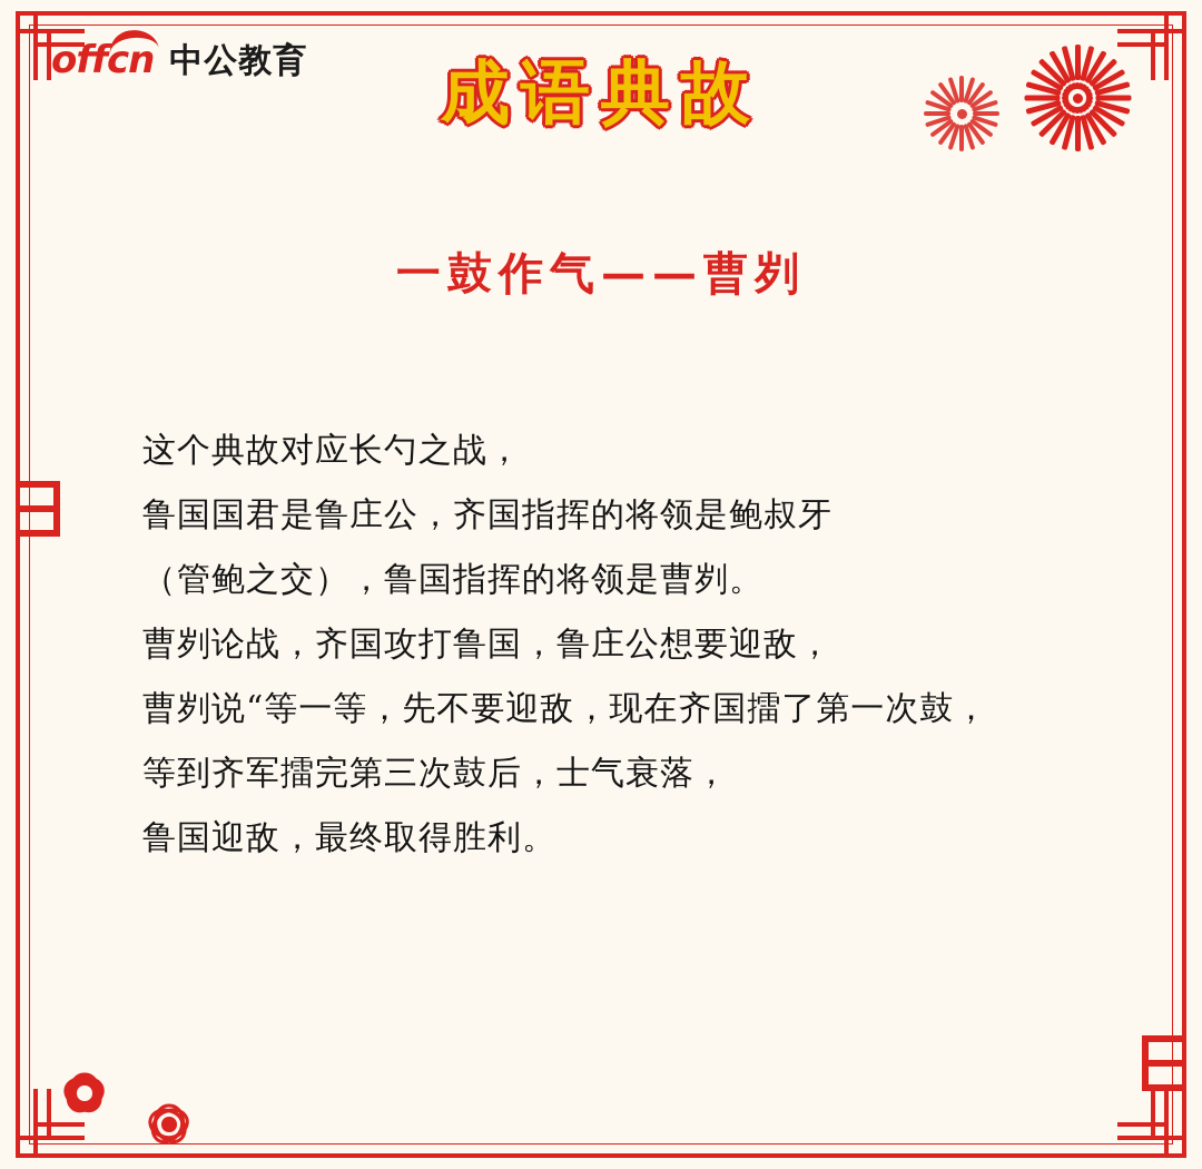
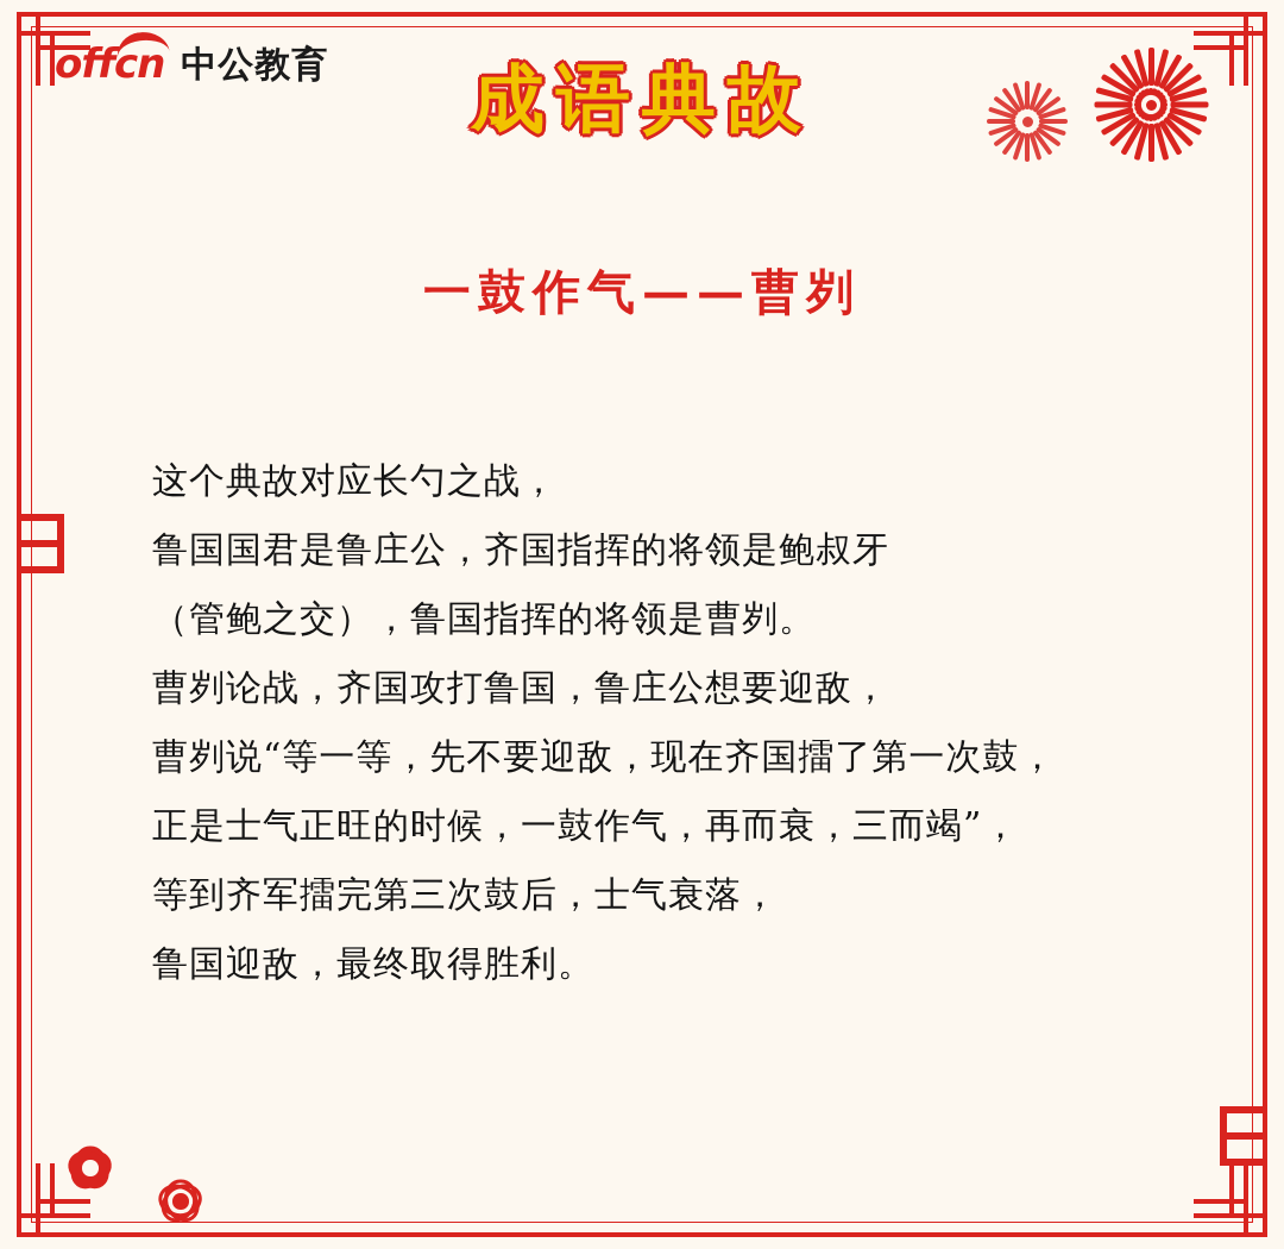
  offcn
  中公教育
  成语典故
  一鼓作气——曹刿
  这个典故对应长勺之战，
  鲁国国君是鲁庄公，齐国指挥的将领是鲍叔牙
  （管鲍之交），鲁国指挥的将领是曹刿。
  曹刿论战，齐国攻打鲁国，鲁庄公想要迎敌，
  曹刿说“等一等，先不要迎敌，现在齐国擂了第一次鼓，
+ 正是士气正旺的时候，一鼓作气，再而衰，三而竭”，
  等到齐军擂完第三次鼓后，士气衰落，
  鲁国迎敌，最终取得胜利。
